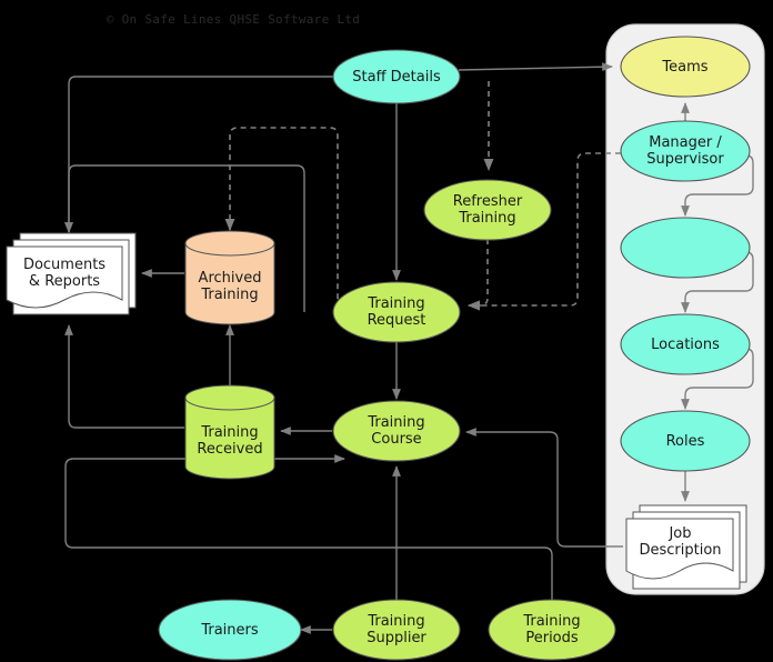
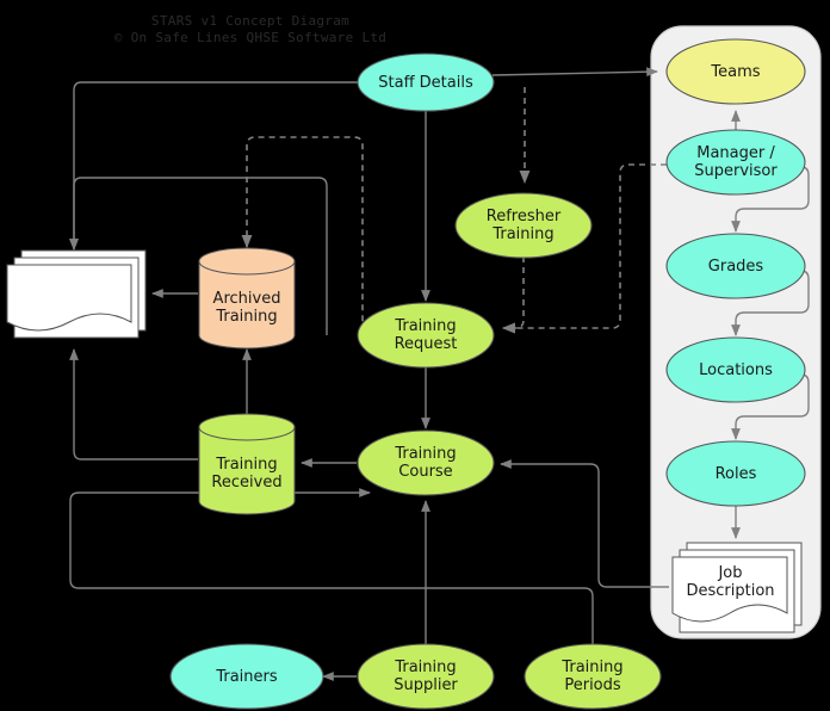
+ STARS v1 Concept Diagram
  © On Safe Lines QHSE Software Ltd
  Teams
  Manager /
  Supervisor
+ Grades
  Locations
  Roles
  Job
  Description
  Refresher
  Training
  Training
  Request
  Training
  Course
  Staff Details
- Documents
- & Reports
  Archived
  Training
  Training
  Received
  Trainers
  Training
  Supplier
  Training
  Periods
